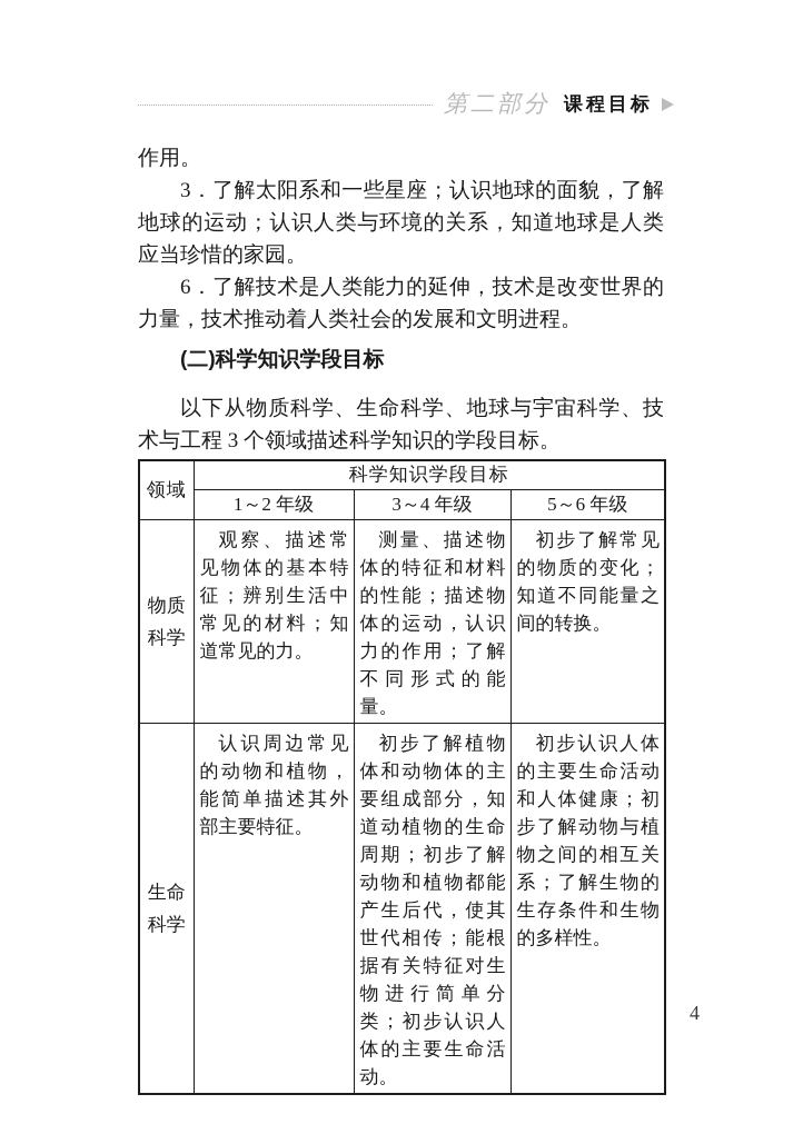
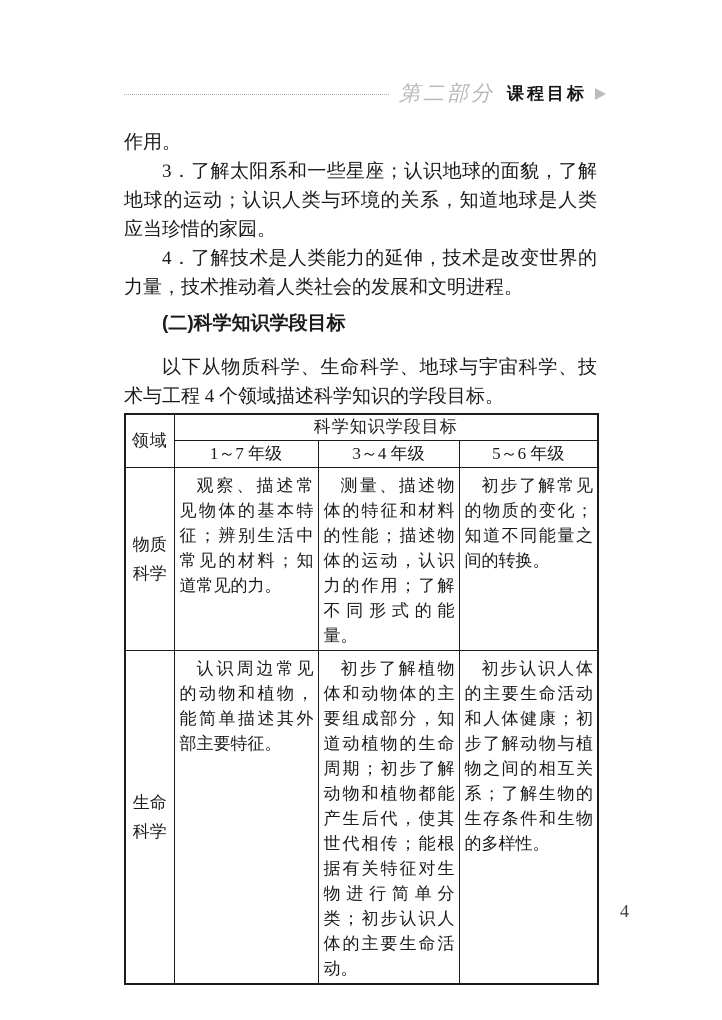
  第二部分
  课程目标
  作用。
  3．了解太阳系和一些星座；认识地球的面貌，了解地球的运动；认识人类与环境的关系，知道地球是人类应当珍惜的家园。
- 6．了解技术是人类能力的延伸，技术是改变世界的力量，技术推动着人类社会的发展和文明进程。
+ 4．了解技术是人类能力的延伸，技术是改变世界的力量，技术推动着人类社会的发展和文明进程。
  (二)科学知识学段目标
- 以下从物质科学、生命科学、地球与宇宙科学、技术与工程 3 个领域描述科学知识的学段目标。
+ 以下从物质科学、生命科学、地球与宇宙科学、技术与工程 4 个领域描述科学知识的学段目标。
  领域	科学知识学段目标
- 1～2 年级	3～4 年级	5～6 年级
+ 1～7 年级	3～4 年级	5～6 年级
  物质科学	观察、描述常见物体的基本特征；辨别生活中常见的材料；知道常见的力。	测量、描述物体的特征和材料的性能；描述物体的运动，认识力的作用；了解不同形式的能量。	初步了解常见的物质的变化；知道不同能量之间的转换。
  生命科学	认识周边常见的动物和植物，能简单描述其外部主要特征。	初步了解植物体和动物体的主要组成部分，知道动植物的生命周期；初步了解动物和植物都能产生后代，使其世代相传；能根据有关特征对生物进行简单分类；初步认识人体的主要生命活动。	初步认识人体的主要生命活动和人体健康；初步了解动物与植物之间的相互关系；了解生物的生存条件和生物的多样性。
  4
